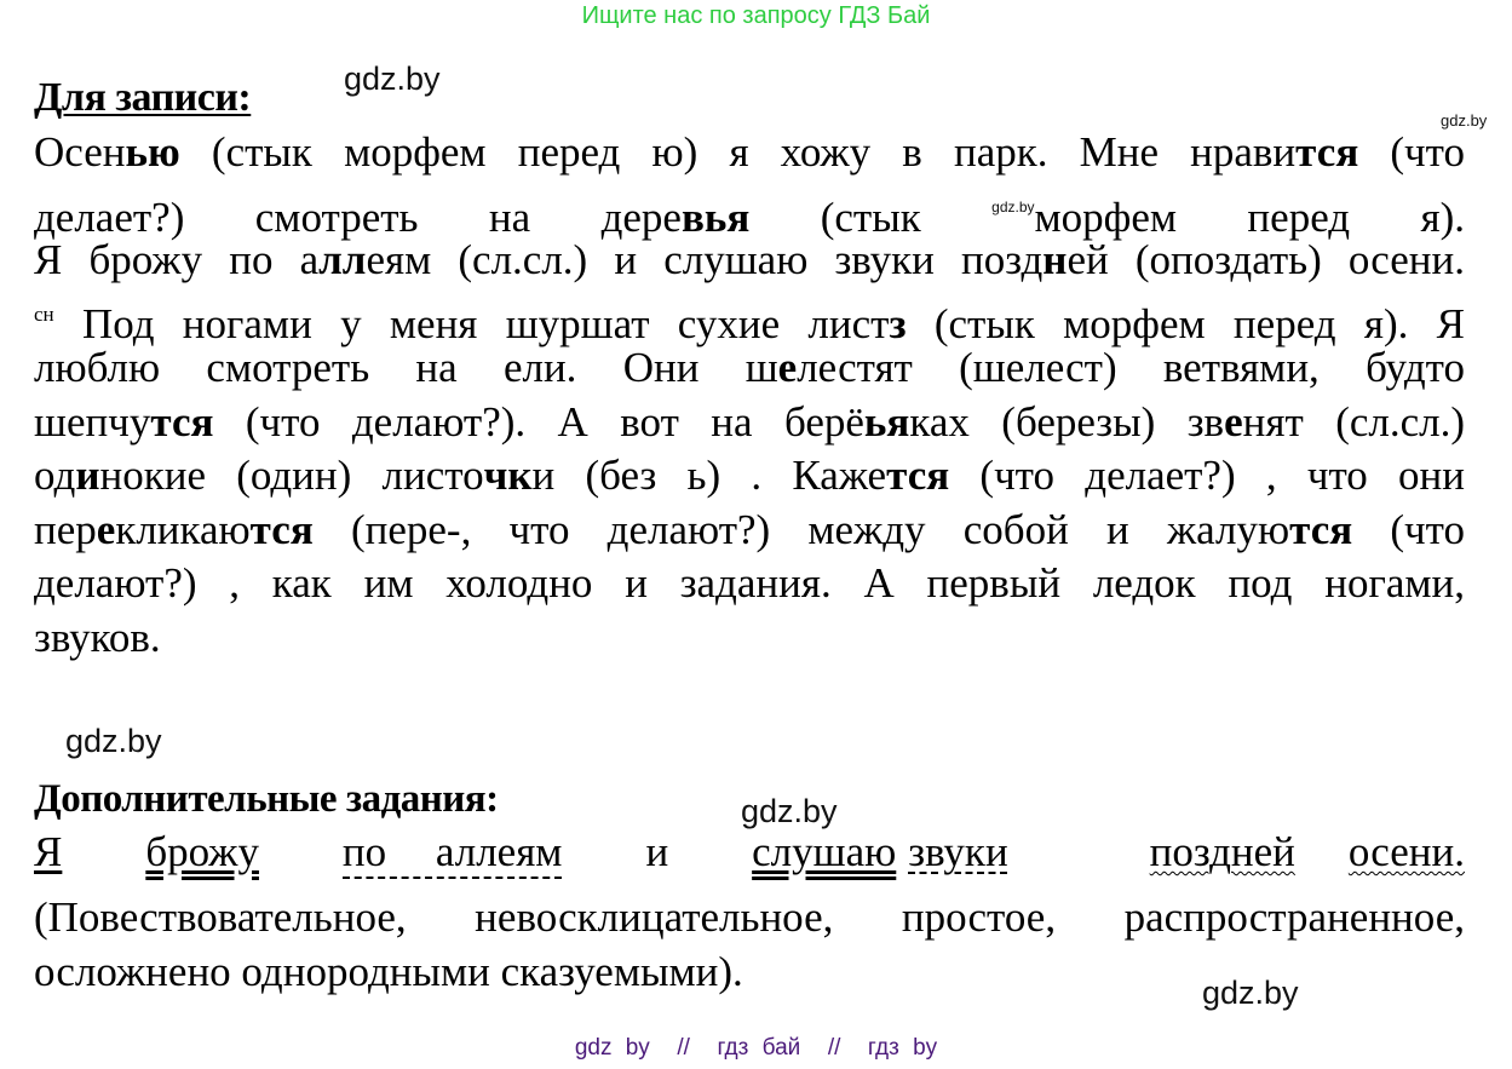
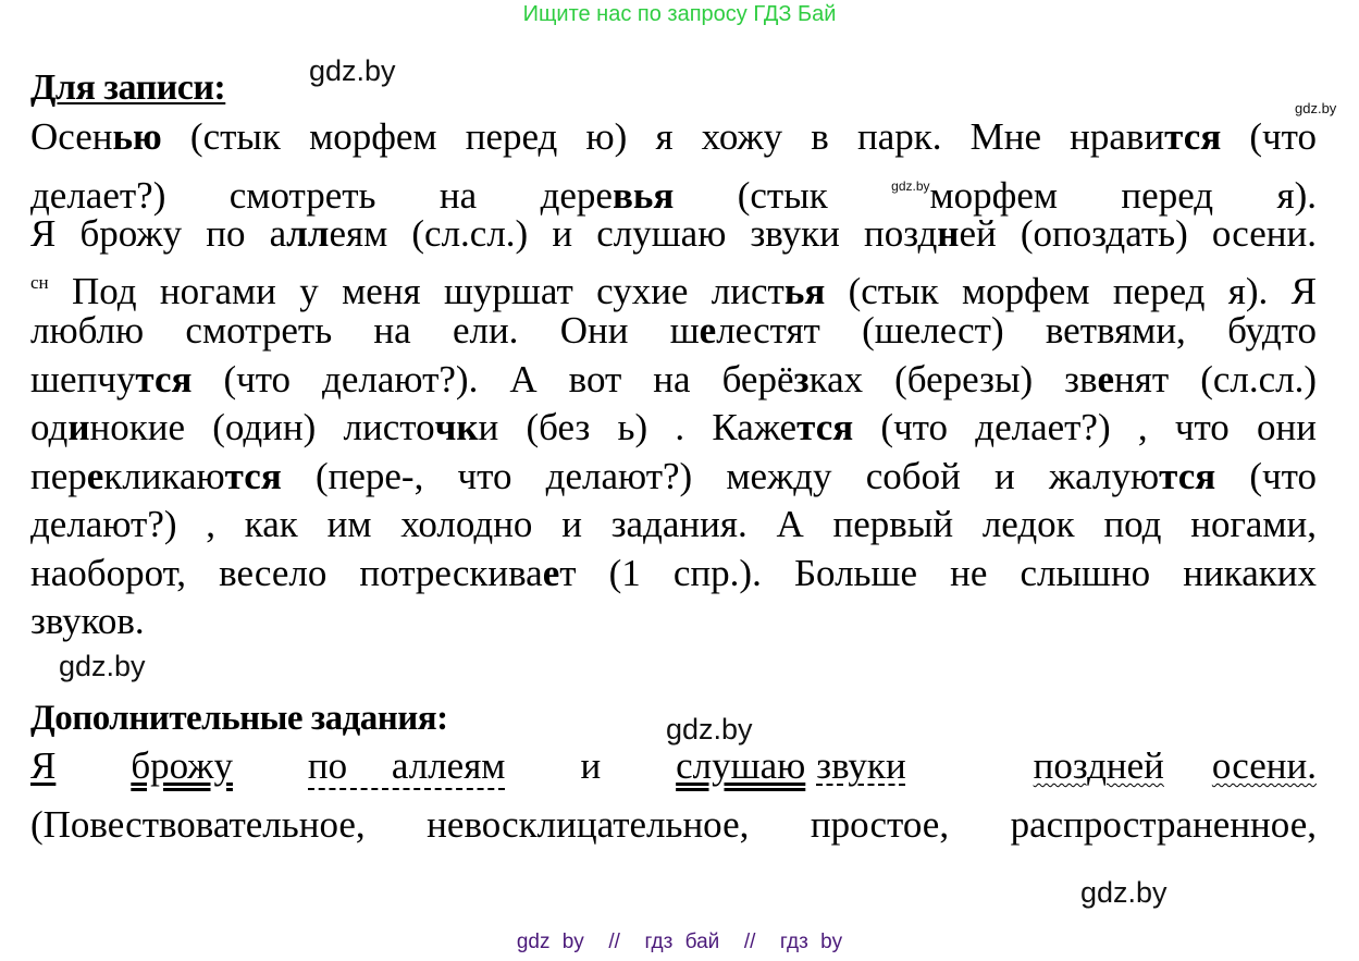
  Ищите нас по запросу ГДЗ Бай
  gdz.by
  gdz.by
  Для записи:
  Осенью (стык морфем перед ю) я хожу в парк. Мне нравится (что
  делает?) смотреть на деревья (стык gdz.byморфем перед я).
  Я брожу по аллеям (сл.сл.) и слушаю звуки поздней (опоздать) осени.
- сн Под ногами у меня шуршат сухие листз (стык морфем перед я). Я
+ сн Под ногами у меня шуршат сухие листья (стык морфем перед я). Я
  люблю смотреть на ели. Они шелестят (шелест) ветвями, будто
- шепчутся (что делают?). А вот на берёьяках (березы) звенят (сл.сл.)
+ шепчутся (что делают?). А вот на берёзках (березы) звенят (сл.сл.)
  одинокие (один) листочки (без ь) . Кажется (что делает?) , что они
  перекликаются (пере-, что делают?) между собой и жалуются (что
  делают?) , как им холодно и задания. А первый ледок под ногами,
+ наоборот, весело потрескивает (1 спр.). Больше не слышно никаких
  звуков.
  gdz.by
  Дополнительные задания:
  gdz.by
  Я
  брожу
  по аллеям
  и
  слушаю
  звуки
  поздней
  осени.
  (Повествовательное, невосклицательное, простое, распространенное,
- осложнено однородными сказуемыми).
  gdz.by
  gdz by // гдз бай // гдз by
